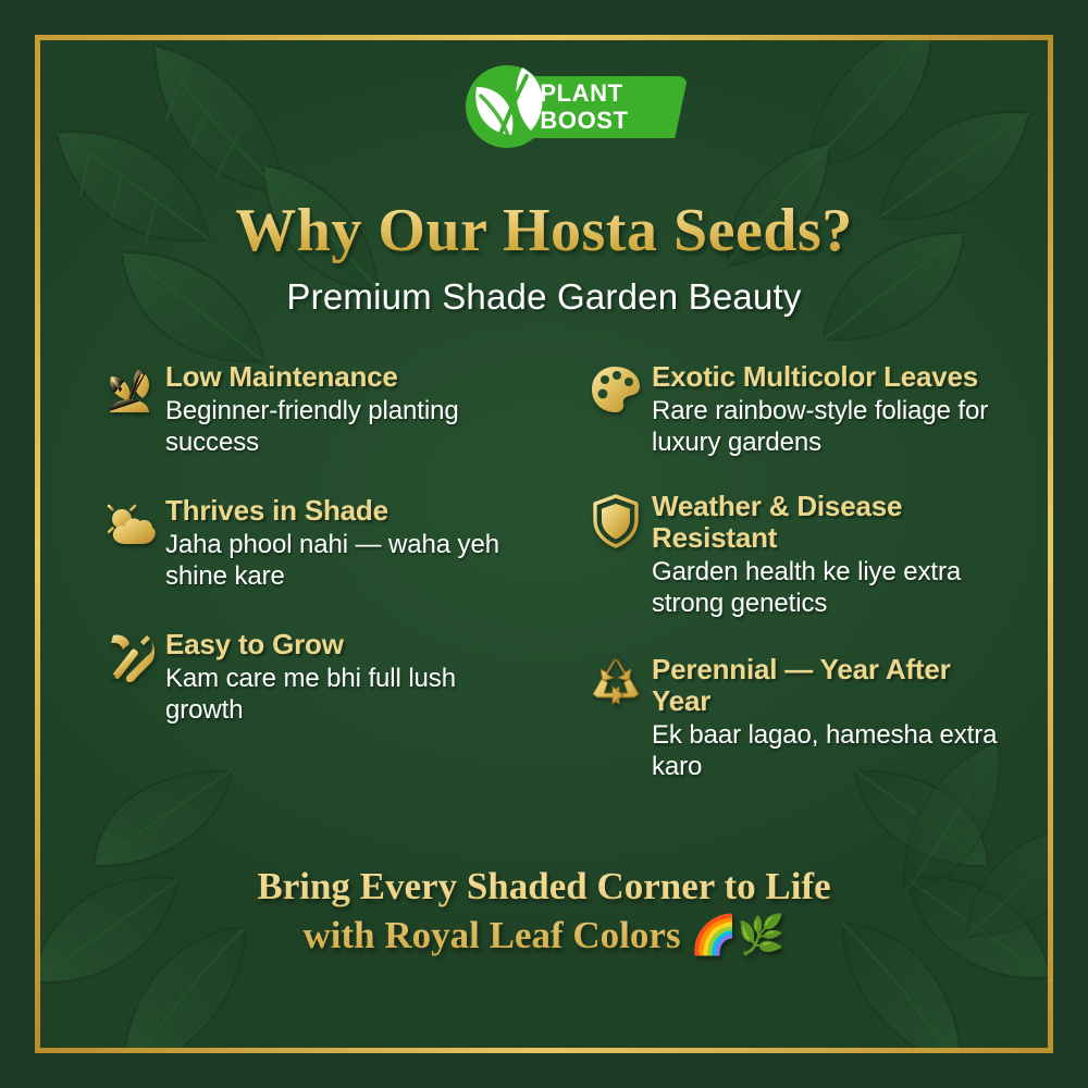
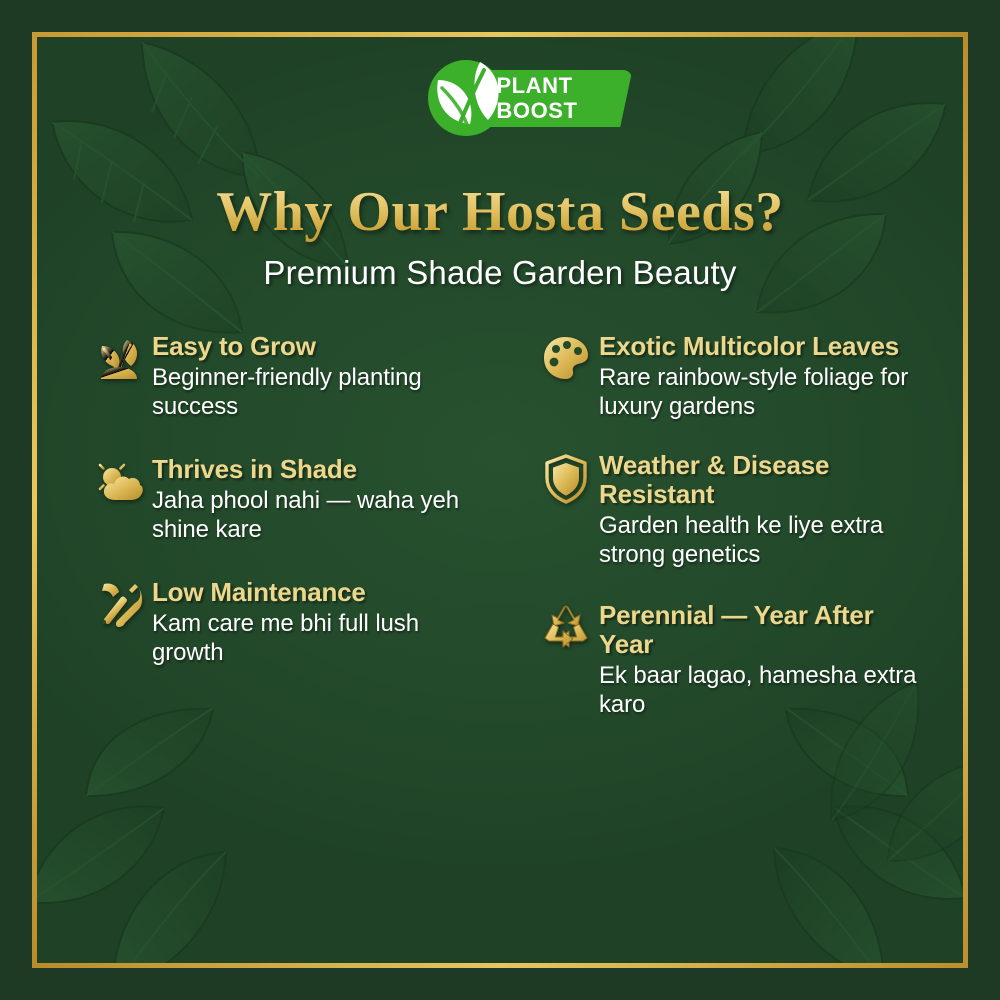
  PLANT
  BOOST
  Why Our Hosta Seeds?
  Premium Shade Garden Beauty
- Low Maintenance
+ Easy to Grow
  Beginner-friendly planting success
  Thrives in Shade
  Jaha phool nahi — waha yeh shine kare
- Easy to Grow
+ Low Maintenance
  Kam care me bhi full lush growth
  Exotic Multicolor Leaves
  Rare rainbow-style foliage for luxury gardens
  Weather & Disease Resistant
  Garden health ke liye extra strong genetics
  Perennial — Year After Year
  Ek baar lagao, hamesha extra karo
- Bring Every Shaded Corner to Life
- with Royal Leaf Colors 🌈🌿
